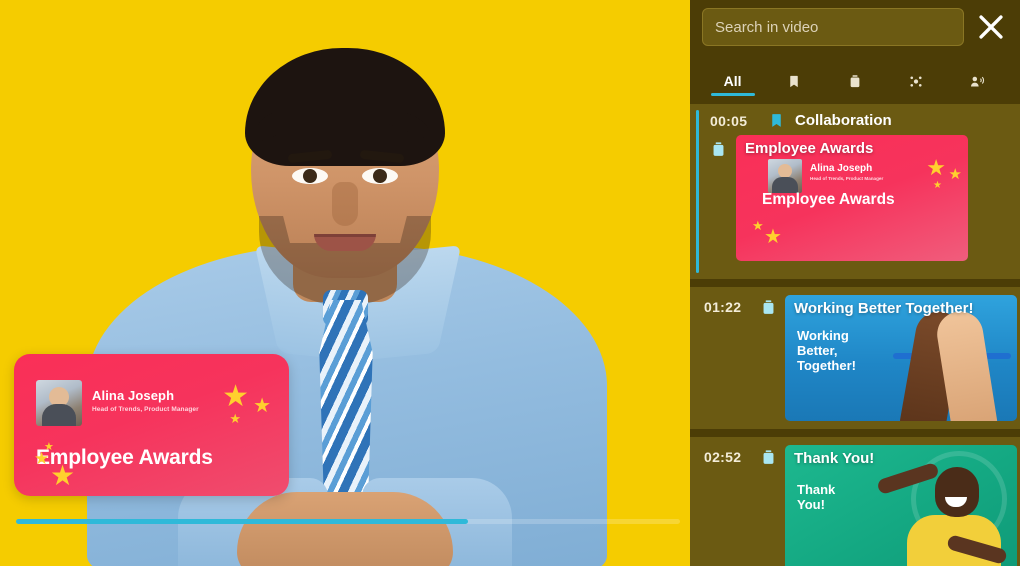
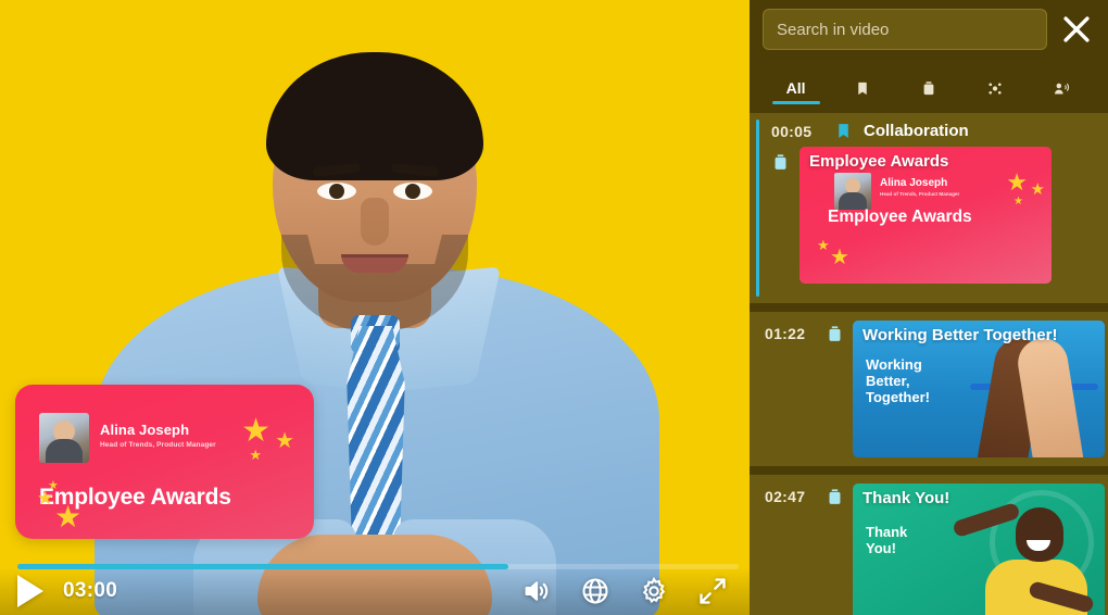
  Alina Joseph
  Employee Awards
  ★
  ★
  ★
  ★
  ★
  ★
+ 03:00
  Search in video
  All
  00:05
  Collaboration
  Employee Awards
  Alina Joseph
  Employee Awards
  ★
  ★
  ★
  ★
  ★
  01:22
  Working Better Together!
  Working
  Better,
  Together!
- 02:52
+ 02:47
  Thank You!
  Thank
  You!
